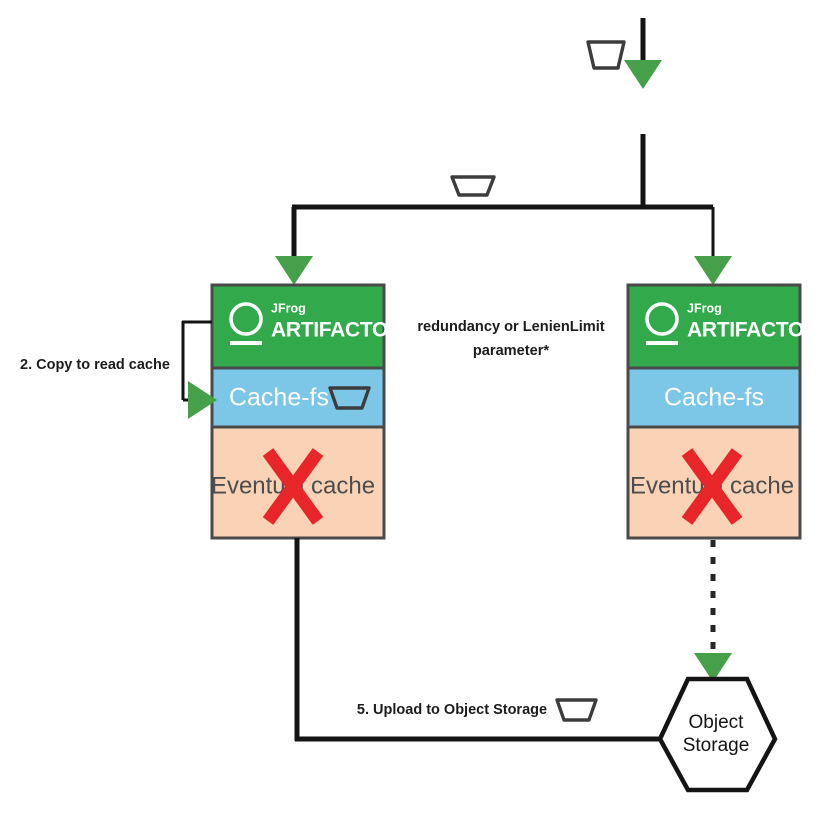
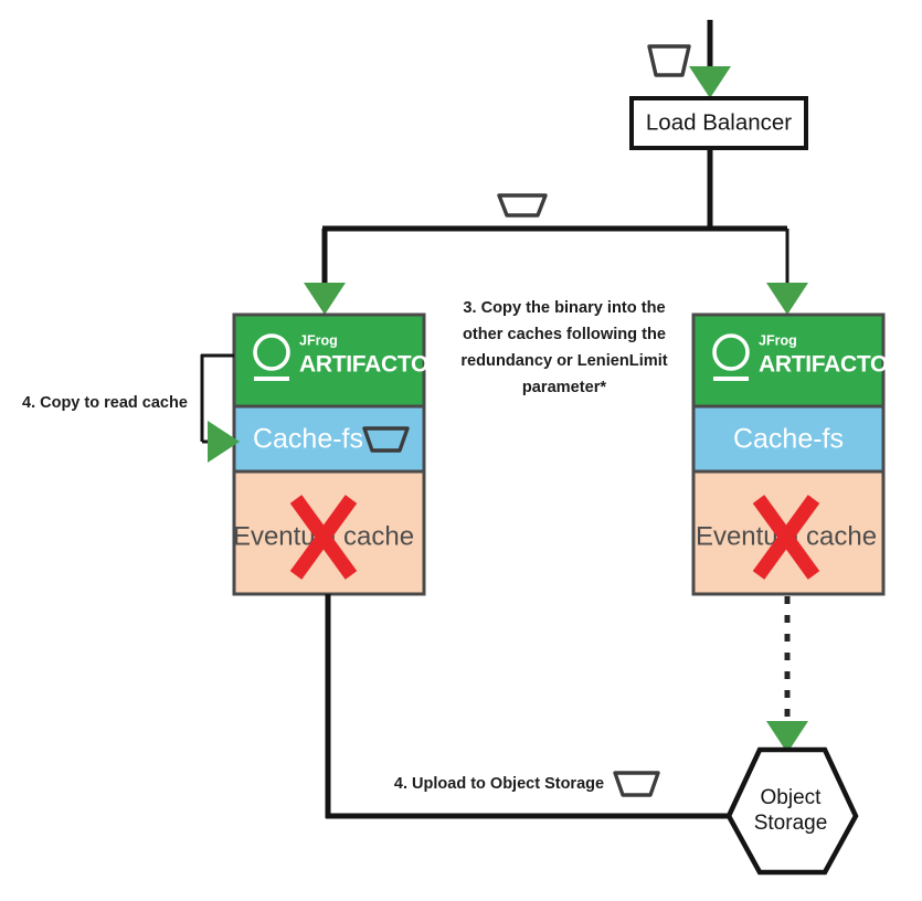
+ Load Balancer
+ 3. Copy the binary into the
+ other caches following the
  redundancy or LenienLimit
  parameter*
  JFrog
  ARTIFACTORY
  Cache-fs
  Eventul cache
- 2. Copy to read cache
+ 4. Copy to read cache
  JFrog
  ARTIFACTORY
  Cache-fs
  Eventul cache
- 5. Upload to Object Storage
+ 4. Upload to Object Storage
  Object
  Storage
